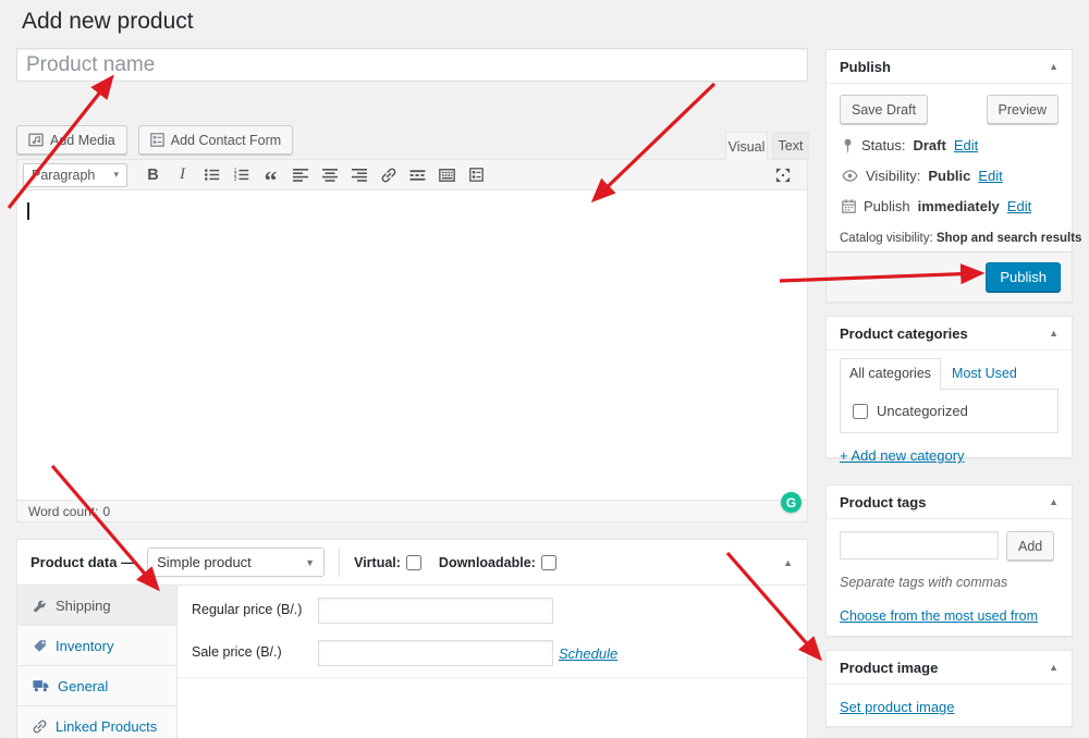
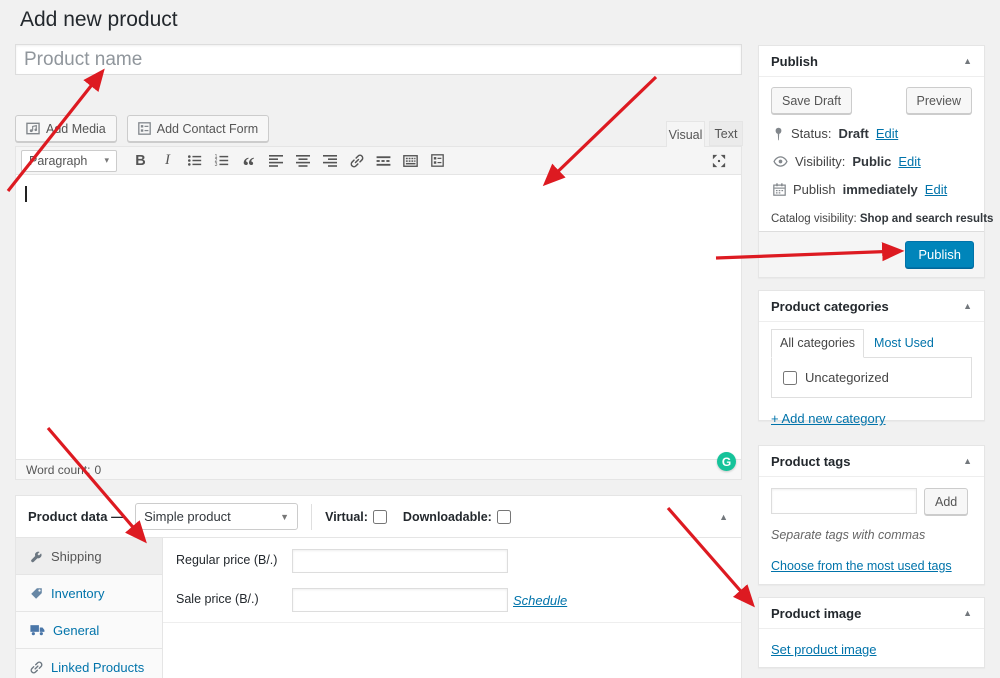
  Add new product
  Product name
  Ad Media
  Add Contact Form
  Visual
  Text
  aragraph
  ▾
  B
  I
  G
  Word coun:
  0
  Product data —
  Simple product
  ▼
  Virtual:
  Downloadable:
  ▲
  Shipping
  Inventory
  General
  Linked Products
  Regular price (B/.)
  Sale price (B/.)
  Schedule
  Publish
  ▲
  Save Draft
  Preview
  Status:
  Draft
  Edit
  Visibility:
  Public
  Edit
  Publish
  immediately
  Edit
  Catalog visibility: Shop and search results
  Publish
  Product categories
  ▲
  All categories
  Most Used
  Uncategorized
  + Add new category
  Product tags
  ▲
  Add
  Separate tags with commas
- Choose from the most used from
+ Choose from the most used tags
  Product image
  ▲
  Set product image
